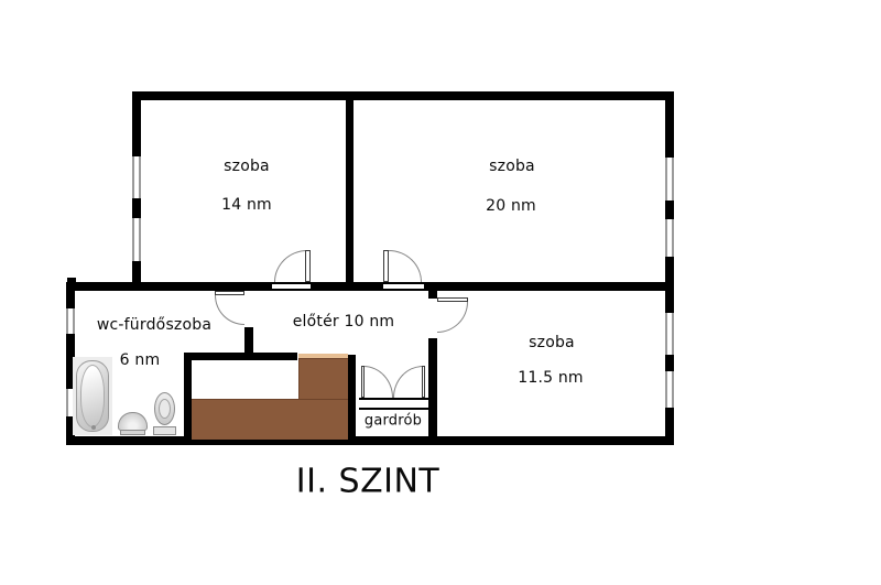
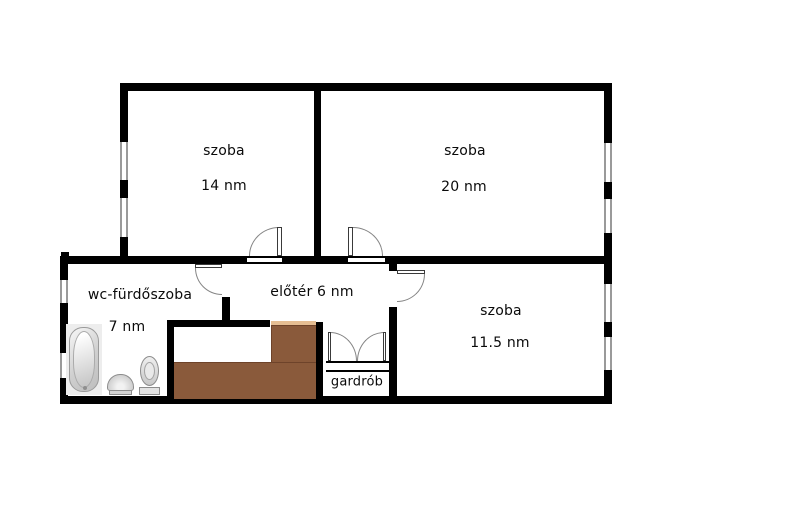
  szoba
  14 nm
  szoba
  20 nm
  wc-fürdőszoba
- 6 nm
+ 7 nm
- előtér 10 nm
+ előtér 6 nm
  szoba
  11.5 nm
  gardrób
- II. SZINT
